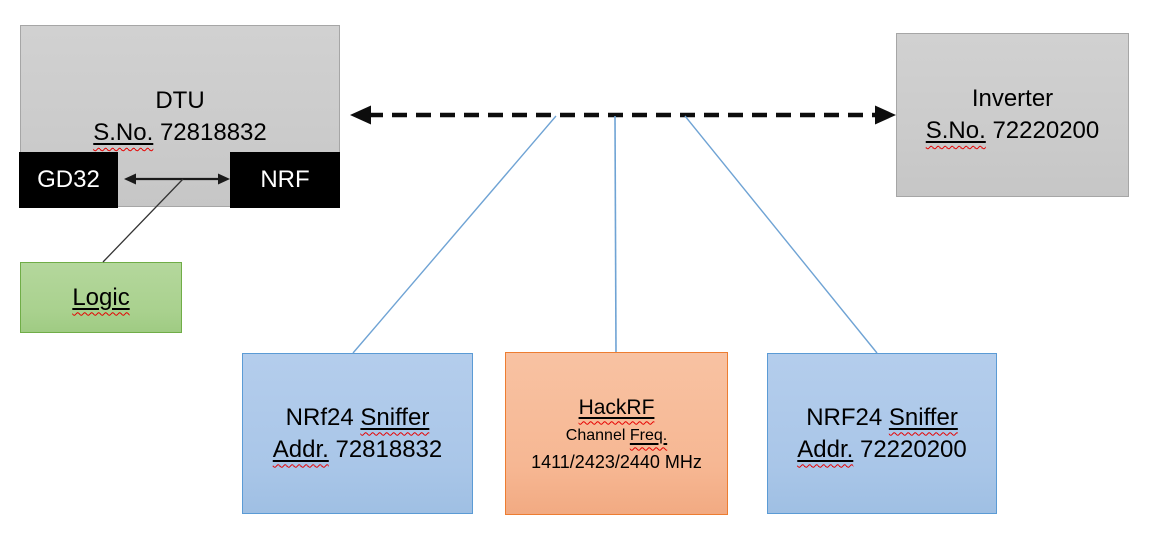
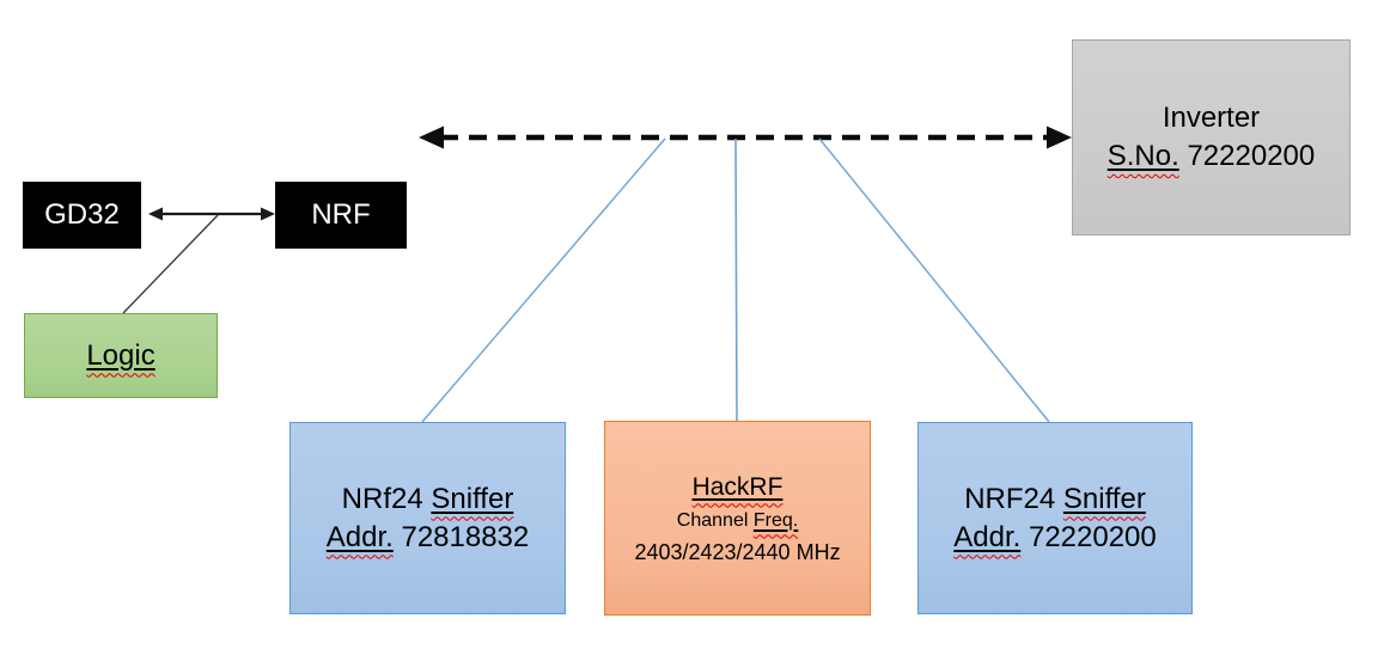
- DTU
- S.No. 72818832
  GD32
  NRF
  Logic
  Inverter
  S.No. 72220200
  NRf24 Sniffer
  Addr. 72818832
  HackRF
  Channel Freq.
- 1411/2423/2440 MHz
+ 2403/2423/2440 MHz
  NRF24 Sniffer
  Addr. 72220200
